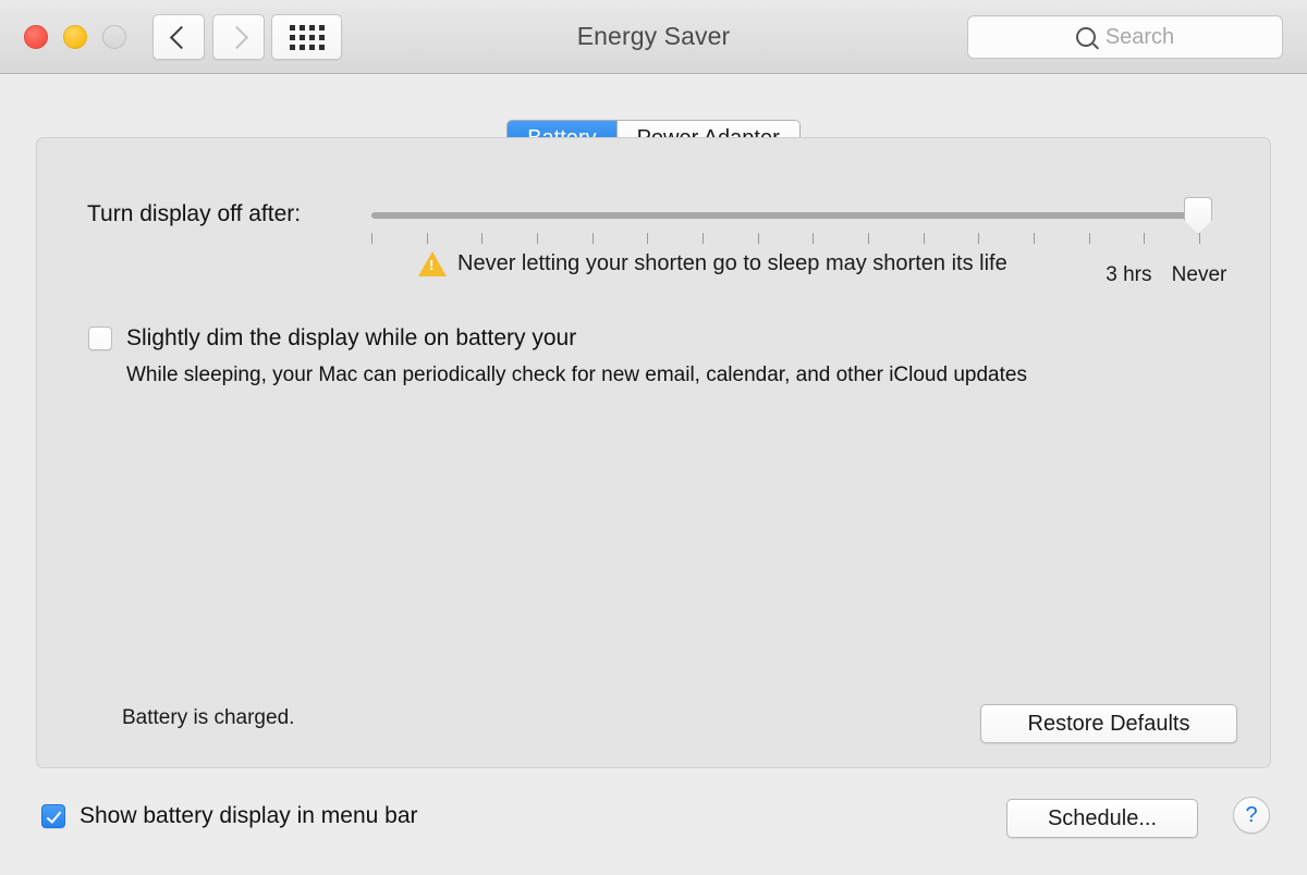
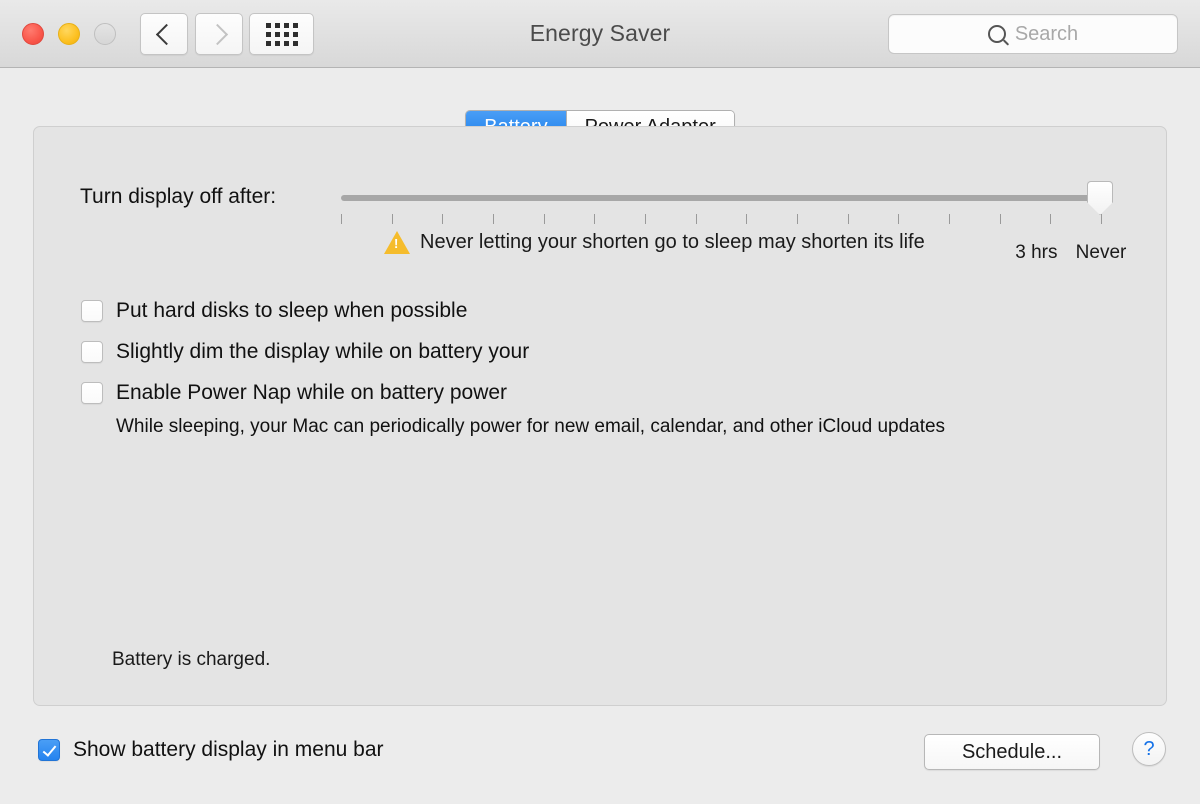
  Energy Saver
  Search
  Turn display off after:
  3 hrs
  Never
  Never letting your shorten go to sleep may shorten its life
+ Put hard disks to sleep when possible
  Slightly dim the display while on battery your
+ Enable Power Nap while on battery power
- While sleeping, your Mac can periodically check for new email, calendar, and other iCloud updates
+ While sleeping, your Mac can periodically power for new email, calendar, and other iCloud updates
  Battery is charged.
- Restore Defaults
  Show battery display in menu bar
  Schedule...
  ?
